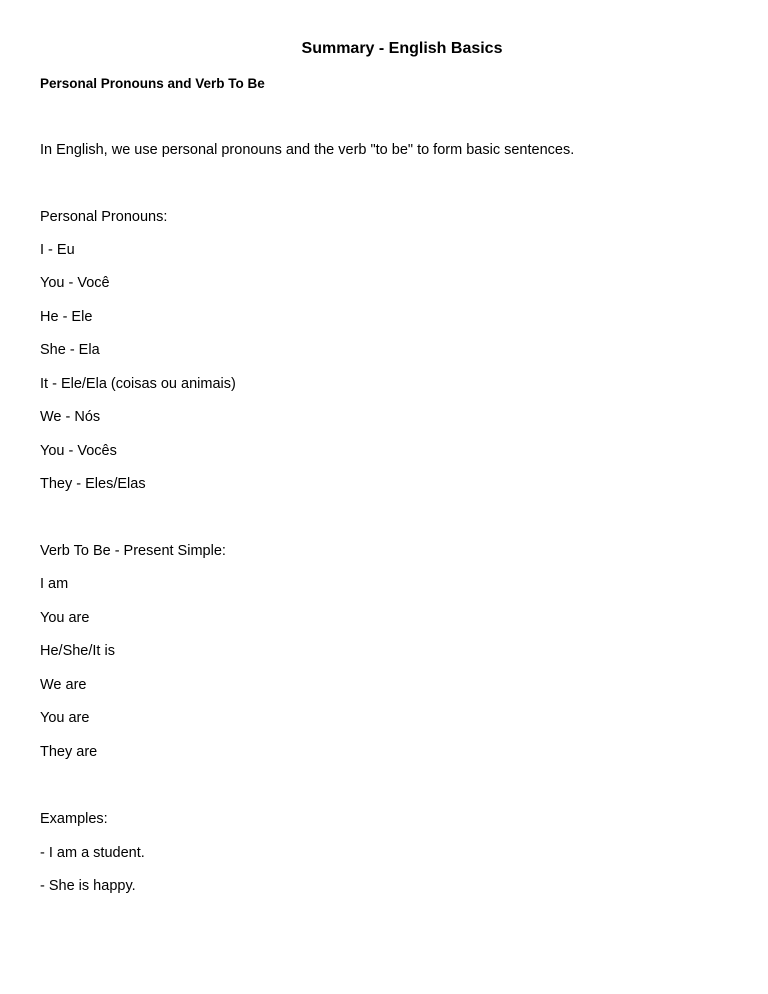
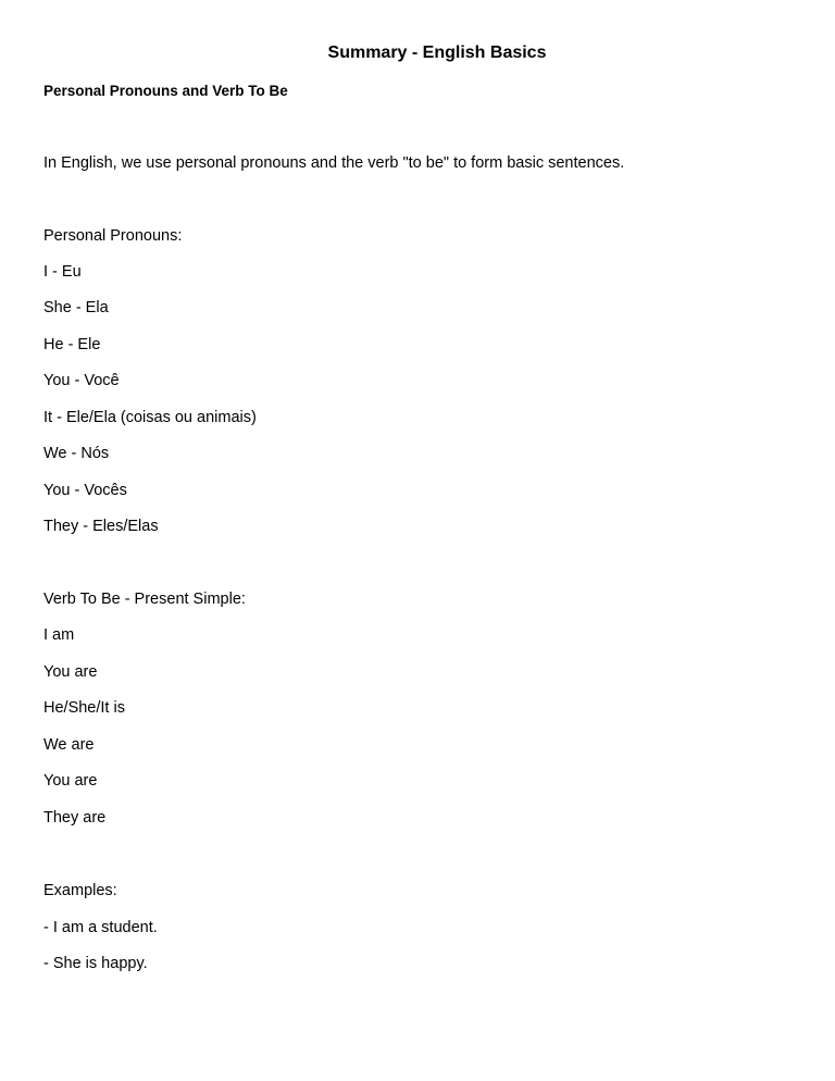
  Summary - English Basics
  Personal Pronouns and Verb To Be
  In English, we use personal pronouns and the verb "to be" to form basic sentences.
  Personal Pronouns:
  I - Eu
- You - Você
+ She - Ela
  He - Ele
- She - Ela
+ You - Você
  It - Ele/Ela (coisas ou animais)
  We - Nós
  You - Vocês
  They - Eles/Elas
  Verb To Be - Present Simple:
  I am
  You are
  He/She/It is
  We are
  You are
  They are
  Examples:
  - I am a student.
  - She is happy.
